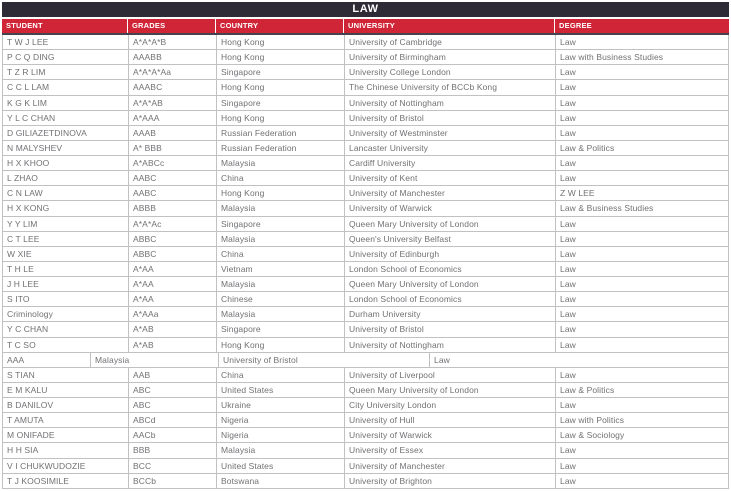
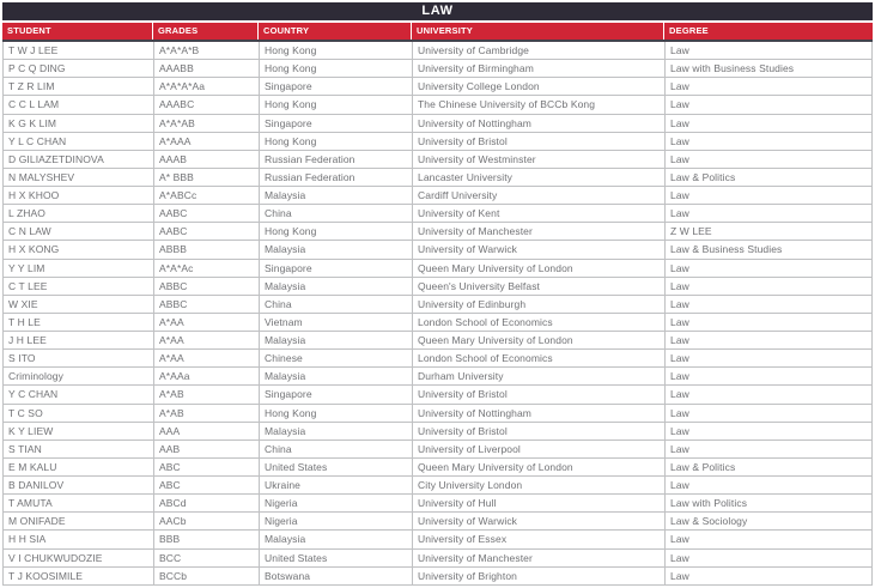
  LAW
  STUDENT
  GRADES
  COUNTRY
  UNIVERSITY
  DEGREE
  T W J LEE
  A*A*A*B
  Hong Kong
  University of Cambridge
  Law
  P C Q DING
  AAABB
  Hong Kong
  University of Birmingham
  Law with Business Studies
  T Z R LIM
  A*A*A*Aa
  Singapore
  University College London
  Law
  C C L LAM
  AAABC
  Hong Kong
  The Chinese University of BCCb Kong
  Law
  K G K LIM
  A*A*AB
  Singapore
  University of Nottingham
  Law
  Y L C CHAN
  A*AAA
  Hong Kong
  University of Bristol
  Law
  D GILIAZETDINOVA
  AAAB
  Russian Federation
  University of Westminster
  Law
  N MALYSHEV
  A* BBB
  Russian Federation
  Lancaster University
  Law & Politics
  H X KHOO
  A*ABCc
  Malaysia
  Cardiff University
  Law
  L ZHAO
  AABC
  China
  University of Kent
  Law
  C N LAW
  AABC
  Hong Kong
  University of Manchester
  Z W LEE
  H X KONG
  ABBB
  Malaysia
  University of Warwick
  Law & Business Studies
  Y Y LIM
  A*A*Ac
  Singapore
  Queen Mary University of London
  Law
  C T LEE
  ABBC
  Malaysia
  Queen's University Belfast
  Law
  W XIE
  ABBC
  China
  University of Edinburgh
  Law
  T H LE
  A*AA
  Vietnam
  London School of Economics
  Law
  J H LEE
  A*AA
  Malaysia
  Queen Mary University of London
  Law
  S ITO
  A*AA
  Chinese
  London School of Economics
  Law
  Criminology
  A*AAa
  Malaysia
  Durham University
  Law
  Y C CHAN
  A*AB
  Singapore
  University of Bristol
  Law
  T C SO
  A*AB
  Hong Kong
  University of Nottingham
  Law
+ K Y LIEW
  AAA
  Malaysia
  University of Bristol
  Law
  S TIAN
  AAB
  China
  University of Liverpool
  Law
  E M KALU
  ABC
  United States
  Queen Mary University of London
  Law & Politics
  B DANILOV
  ABC
  Ukraine
  City University London
  Law
  T AMUTA
  ABCd
  Nigeria
  University of Hull
  Law with Politics
  M ONIFADE
  AACb
  Nigeria
  University of Warwick
  Law & Sociology
  H H SIA
  BBB
  Malaysia
  University of Essex
  Law
  V I CHUKWUDOZIE
  BCC
  United States
  University of Manchester
  Law
  T J KOOSIMILE
  BCCb
  Botswana
  University of Brighton
  Law
